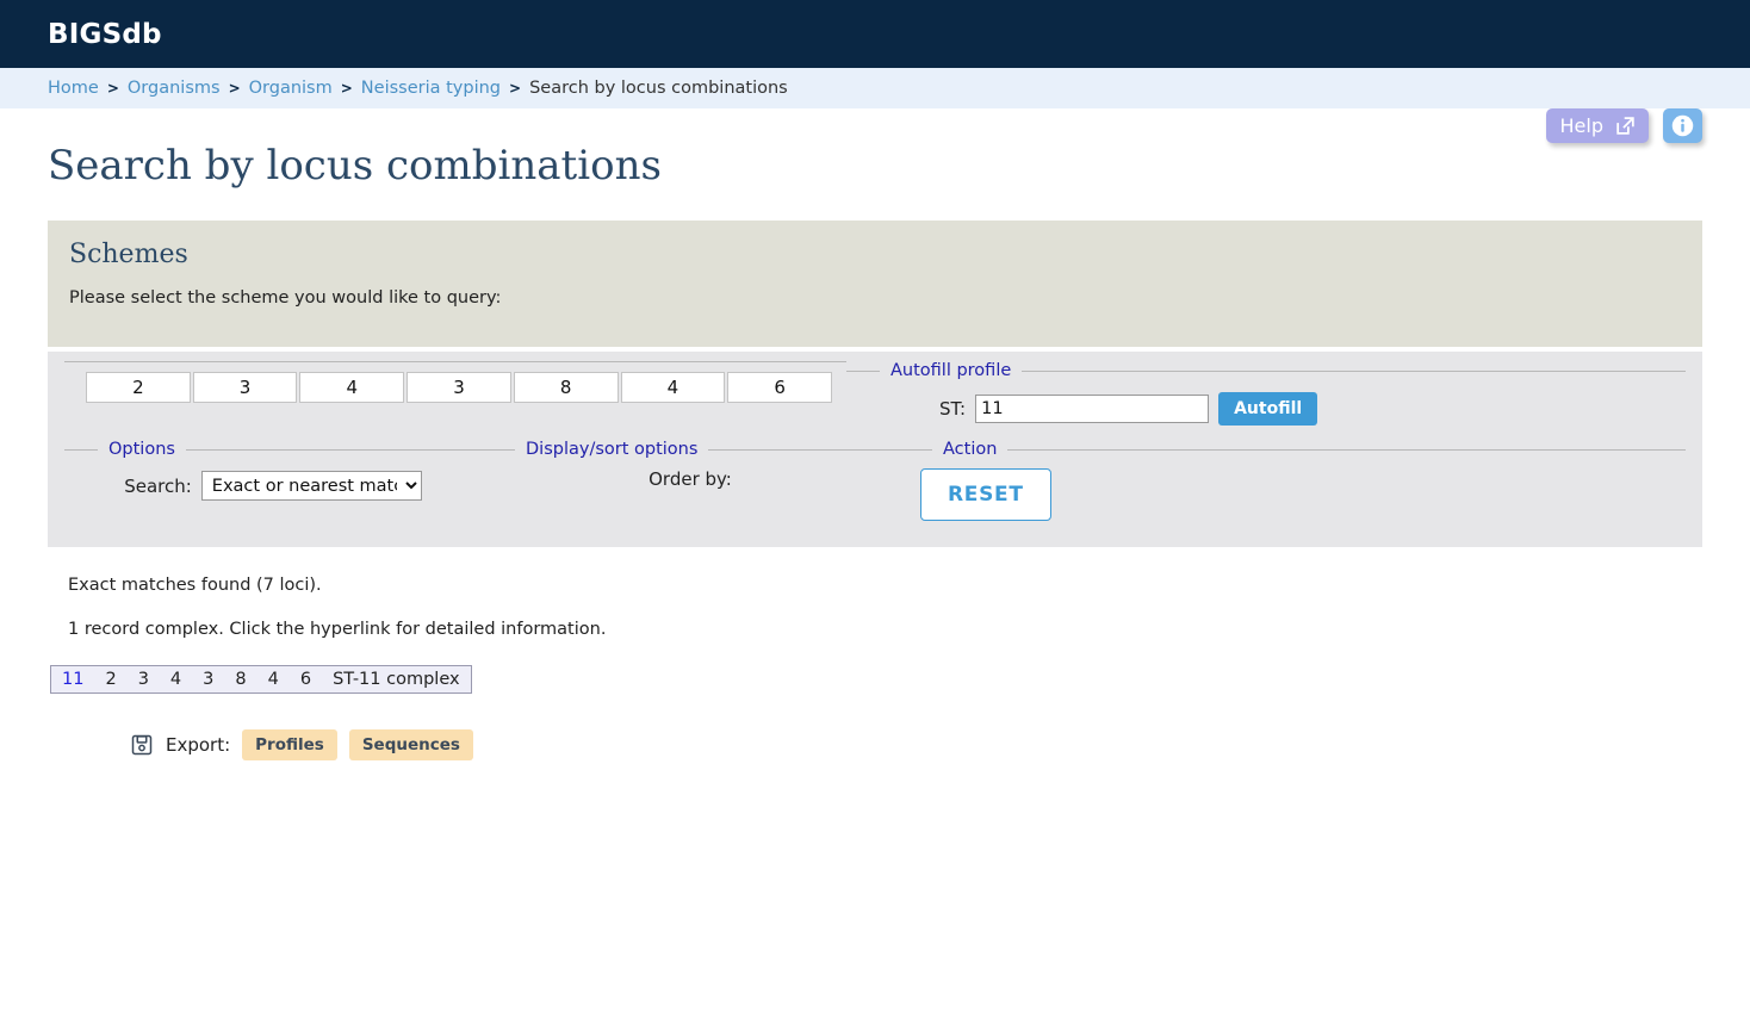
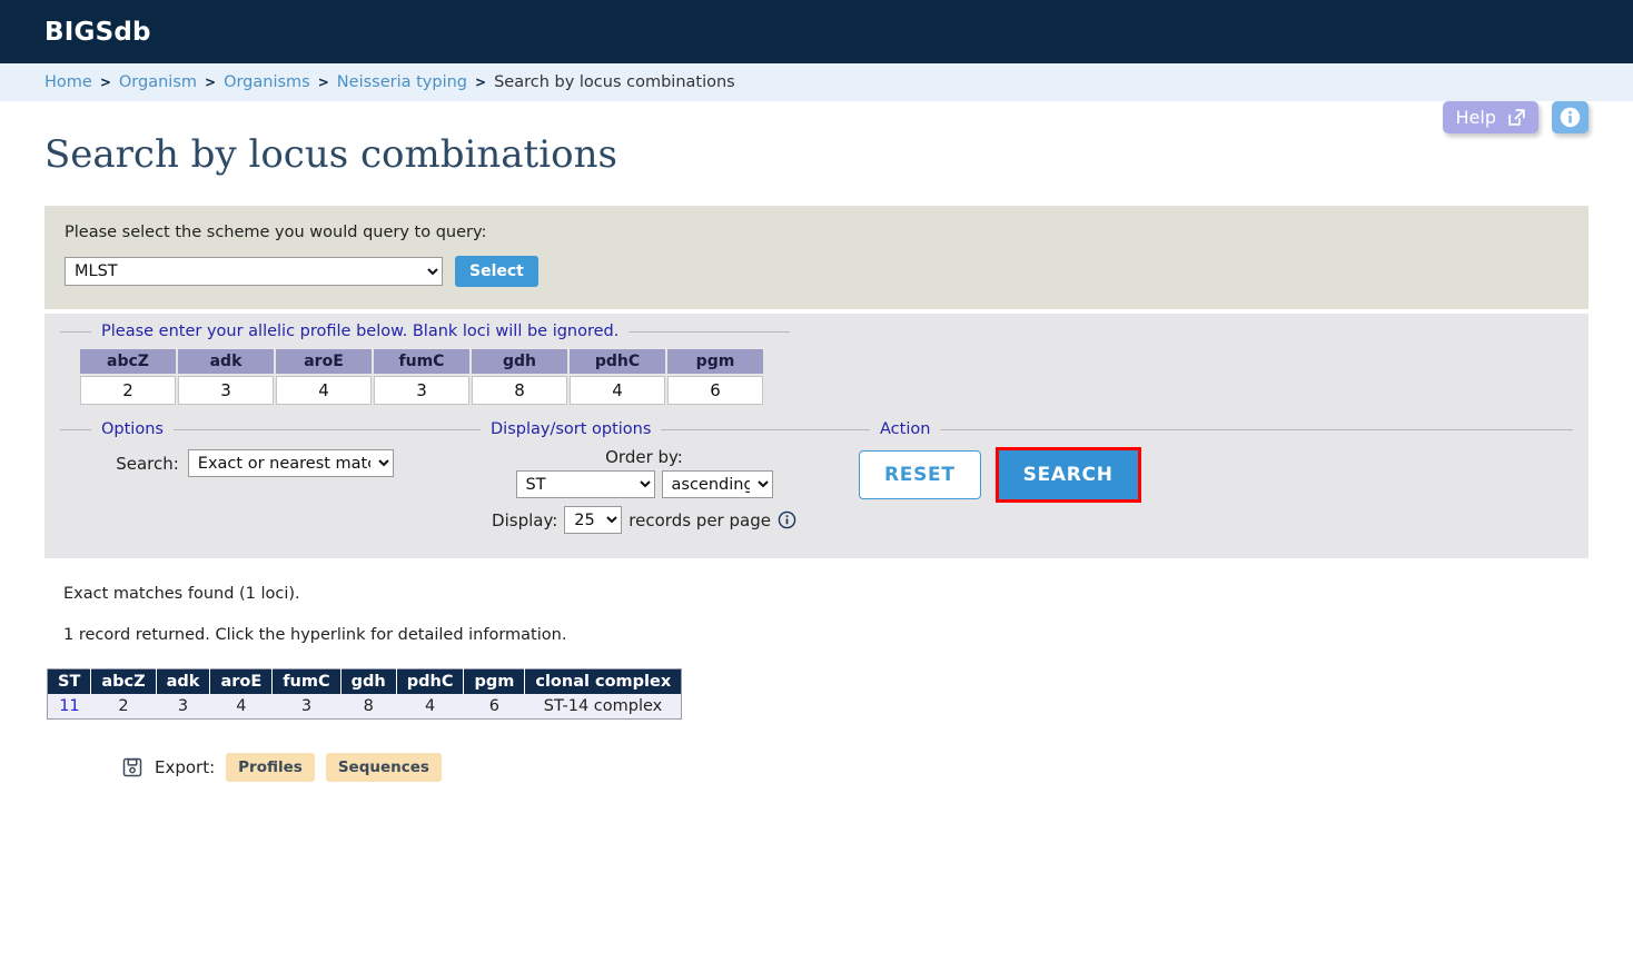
  BIGSdb
  Home
  >
- Organisms
+ Organism
  >
- Organism
+ Organisms
  >
  Neisseria typing
  >
  Search by locus combinations
  Help
  Search by locus combinations
- Schemes
- Please select the scheme you would like to query:
+ Please select the scheme you would query to query:
+ MLST
+ Select
+ Please enter your allelic profile below. Blank loci will be ignored.
+ abcZ	adk	aroE	fumC	gdh	pdhC	pgm
  2	3	4	3	8	4	6
- Autofill profile
- ST:
- 11
- Autofill
  Options
  Search:
  Exact or nearest mat
  Display/sort options
  Order by:
+ ST
+ ascending
+ Display:
+ 25
+ records per page
  Action
  RESET
+ SEARCH
- Exact matches found (7 loci).
+ Exact matches found (1 loci).
- 1 record complex. Click the hyperlink for detailed information.
+ 1 record returned. Click the hyperlink for detailed information.
+ ST	abcZ	adk	aroE	fumC	gdh	pdhC	pgm	clonal complex
- 11	2	3	4	3	8	4	6	ST-11 complex
+ 11	2	3	4	3	8	4	6	ST-14 complex
  Export:
  Profiles
  Sequences
